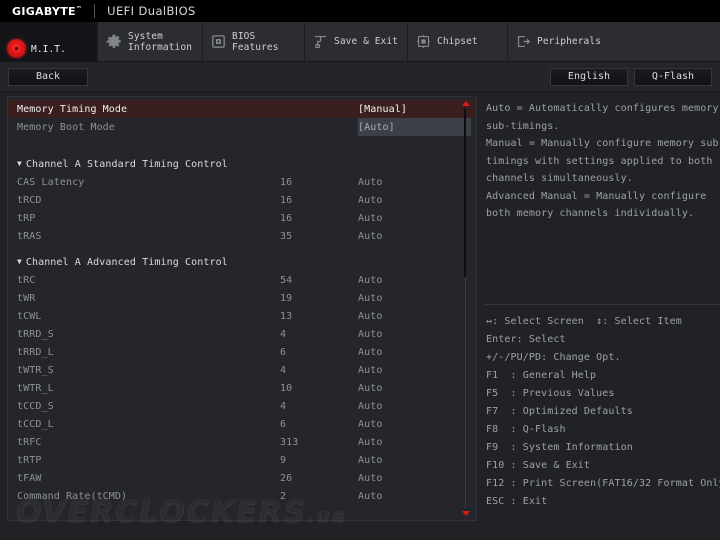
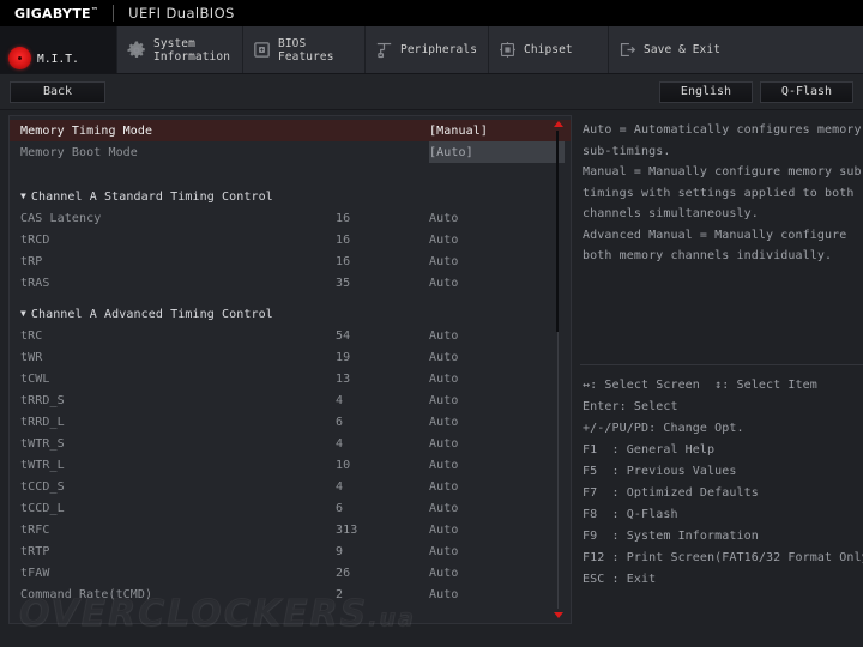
  GIGABYTE
  UEFI DualBIOS
  M.I.T.
  System
  Information
  BIOS
  Features
- Save & Exit
+ Peripherals
  Chipset
- Peripherals
+ Save & Exit
  Back
  English
  Q-Flash
  Memory Timing Mode
  [Manual]
  Memory Boot Mode
  [Auto]
  ▼
  Channel A Standard Timing Control
  CAS Latency
  16
  Auto
  tRCD
  16
  Auto
  tRP
  16
  Auto
  tRAS
  35
  Auto
  ▼
  Channel A Advanced Timing Control
  tRC
  54
  Auto
  tWR
  19
  Auto
  tCWL
  13
  Auto
  tRRD_S
  4
  Auto
  tRRD_L
  6
  Auto
  tWTR_S
  4
  Auto
  tWTR_L
  10
  Auto
  tCCD_S
  4
  Auto
  tCCD_L
  6
  Auto
  tRFC
  313
  Auto
  tRTP
  9
  Auto
  tFAW
  26
  Auto
  Command Rate(tCMD)
  2
  Auto
  Auto = Automatically configures memory
  sub-timings.
  Manual = Manually configure memory sub
  timings with settings applied to both
  channels simultaneously.
  Advanced Manual = Manually configure
  both memory channels individually.
  ↔: Select Screen ↕: Select Item
  Enter: Select
  +/-/PU/PD: Change Opt.
  F1 : General Help
  F5 : Previous Values
  F7 : Optimized Defaults
  F8 : Q-Flash
  F9 : System Information
- F10 : Save & Exit
  F12 : Print Screen(FAT16/32 Format Onl
  ESC : Exit
  OVERCLOCKERS.ua
